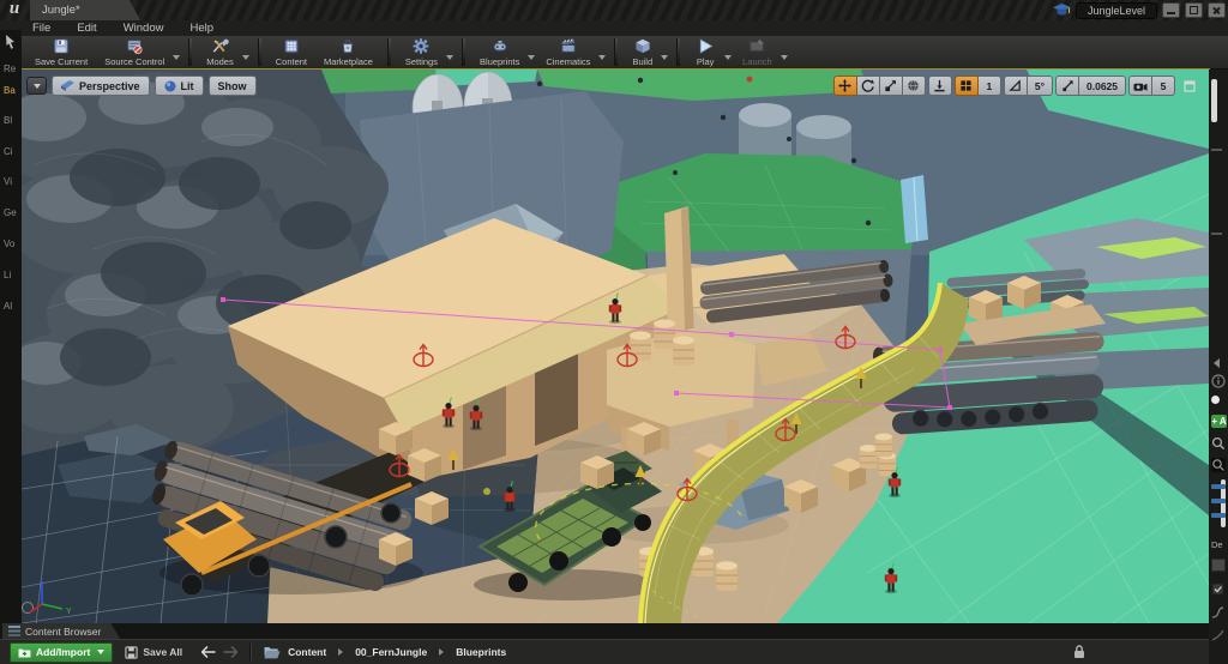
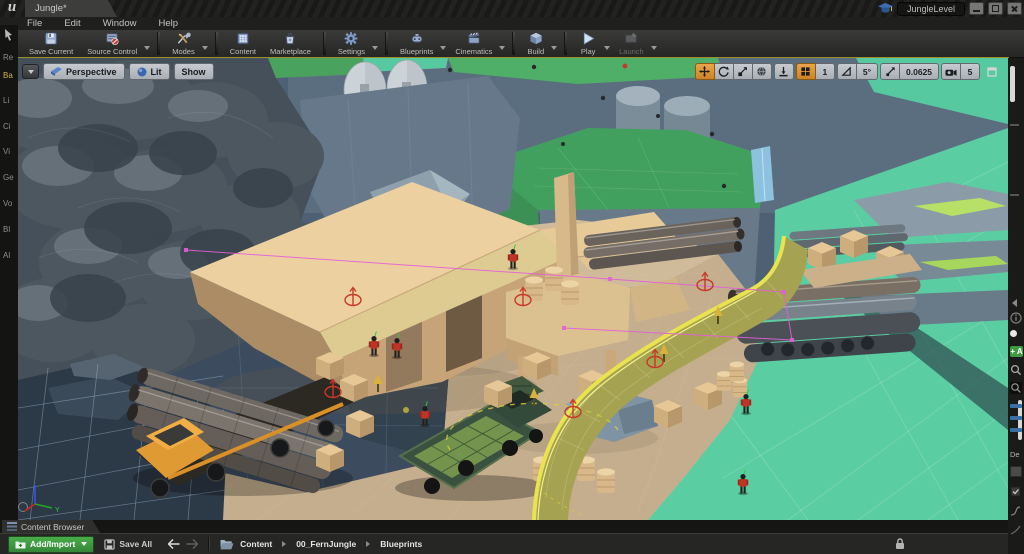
  u
  Jungle*
  JungleLevel
  File
  Edit
  Window
  Help
  Save Current
  Source Control
  Modes
  Content
  Marketplace
  Settings
  Blueprints
  Cinematics
  Build
  Play
  Launch
  Re
  Ba
- Bl
+ Li
  Ci
  Vi
  Ge
  Vo
- Li
+ Bl
  Al
  Perspective
  Lit
  Show
  1
  5°
  0.0625
  5
  + A
  De
  Content Browser
  Add/Import
  Save All
  Content
  00_FernJungle
  Blueprints
